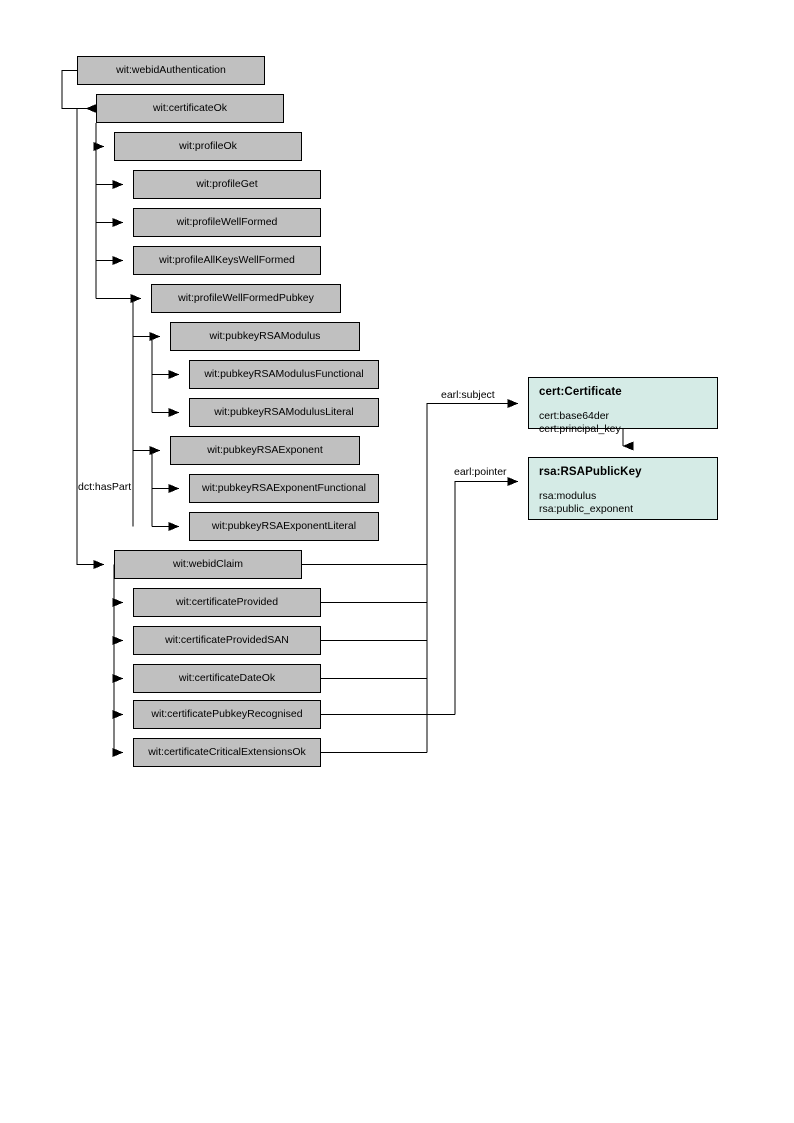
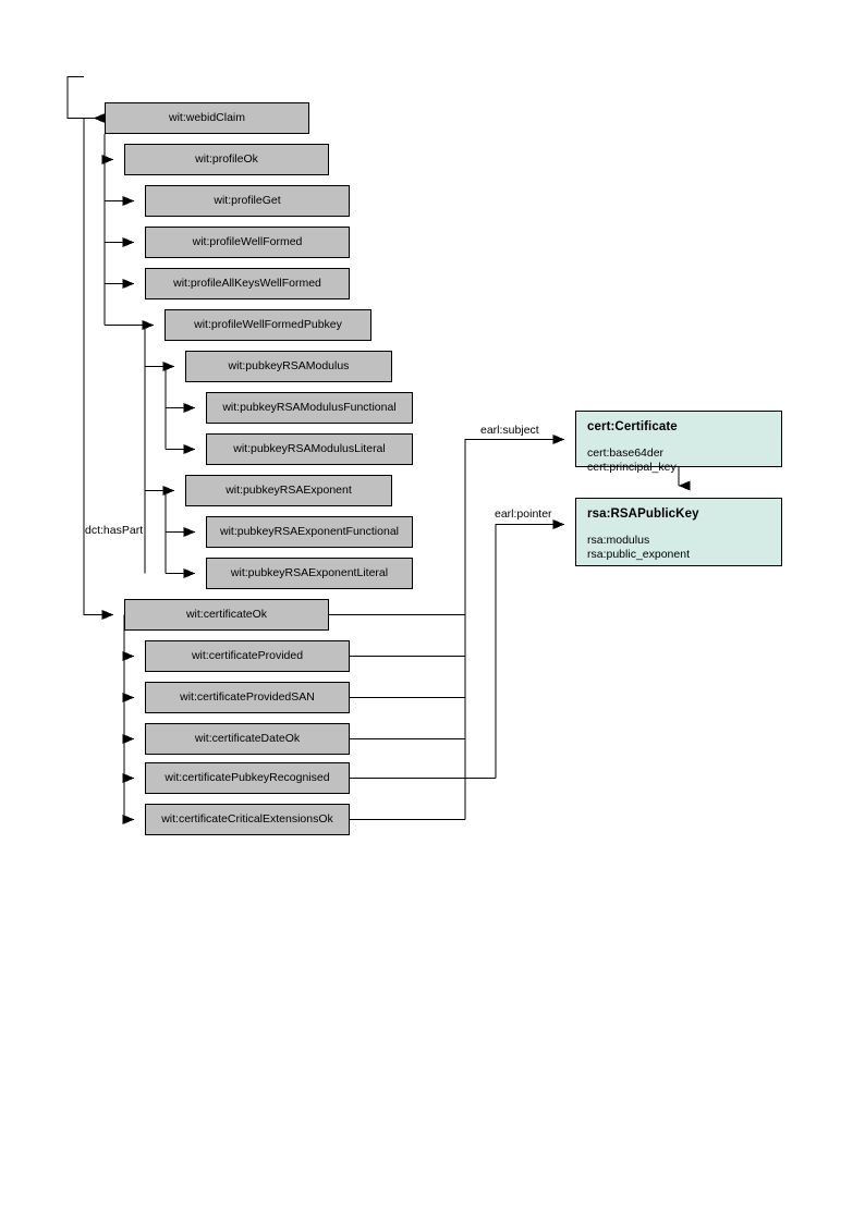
- wit:webidAuthentication
- wit:certificateOk
+ wit:webidClaim
  wit:profileOk
  wit:profileGet
  wit:profileWellFormed
  wit:profileAllKeysWellFormed
  wit:profileWellFormedPubkey
  wit:pubkeyRSAModulus
  wit:pubkeyRSAModulusFunctional
  wit:pubkeyRSAModulusLiteral
  wit:pubkeyRSAExponent
  wit:pubkeyRSAExponentFunctional
  wit:pubkeyRSAExponentLiteral
- wit:webidClaim
+ wit:certificateOk
  wit:certificateProvided
  wit:certificateProvidedSAN
  wit:certificateDateOk
  wit:certificatePubkeyRecognised
  wit:certificateCriticalExtensionsOk
  cert:Certificate
  cert:base64der
  cert:principal_key
  rsa:RSAPublicKey
  rsa:modulus
  rsa:public_exponent
  dct:hasPart
  earl:subject
  earl:pointer
